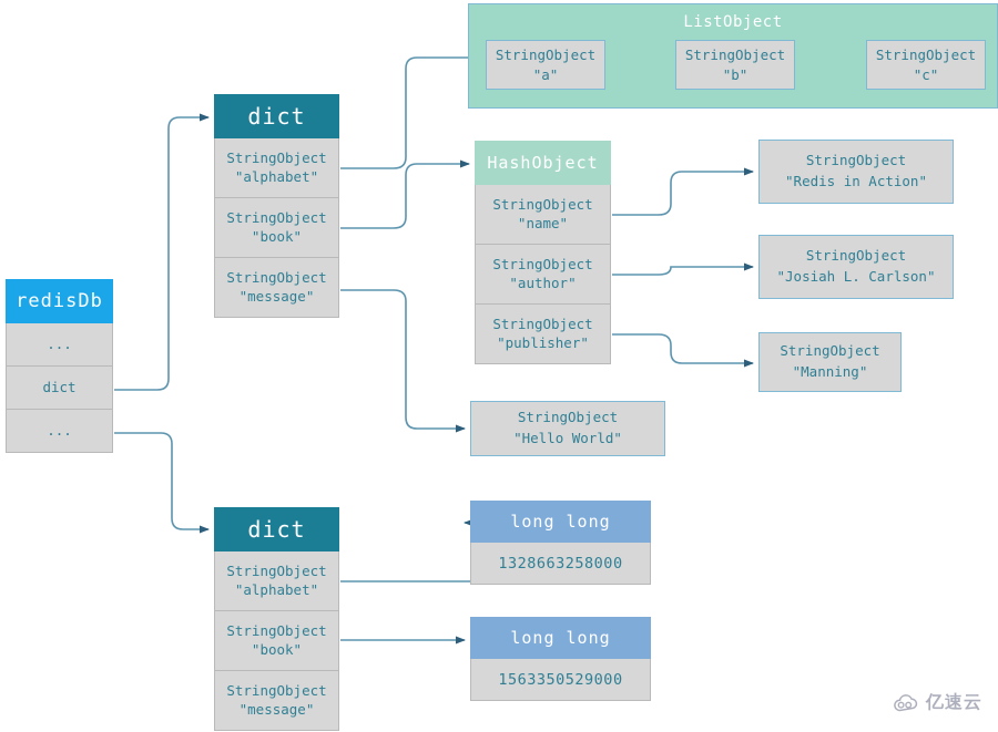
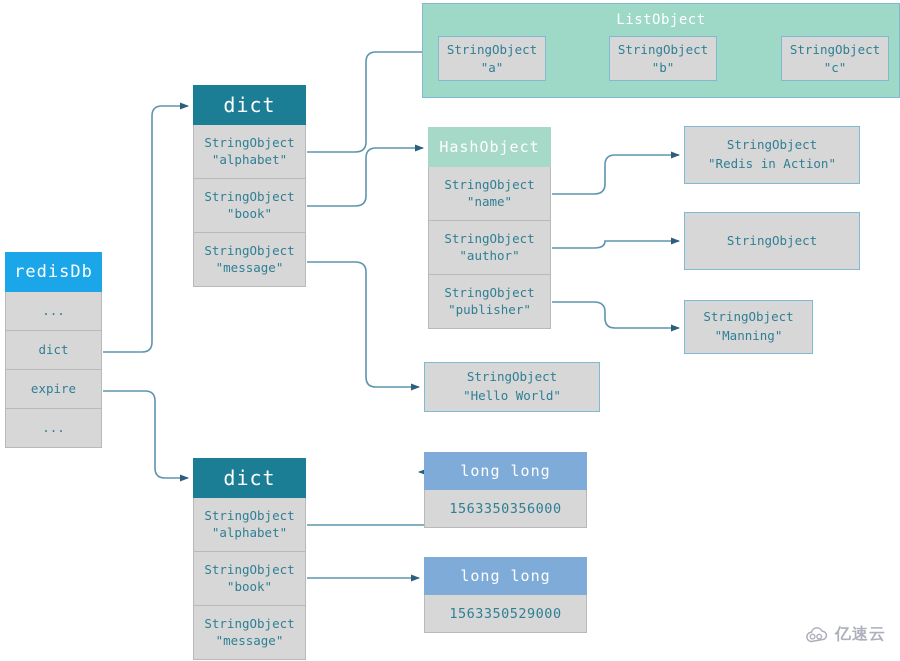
  redisDb
  ...
  dict
+ expire
  ...
  dict
  StringObject
  "alphabet"
  StringObject
  "book"
  StringObject
  "message"
  dict
  StringObject
  "alphabet"
  StringObject
  "book"
  StringObject
  "message"
  ListObject
  StringObject
  "a"
  StringObject
  "b"
  StringObject
  "c"
  HashObject
  StringObject
  "name"
  StringObject
  "author"
  StringObject
  "publisher"
  StringObject
  "Redis in Action"
  StringObject
- "Josiah L. Carlson"
  StringObject
  "Manning"
  StringObject
  "Hello World"
  long long
- 1328663258000
+ 1563350356000
  long long
  1563350529000
  亿速云
